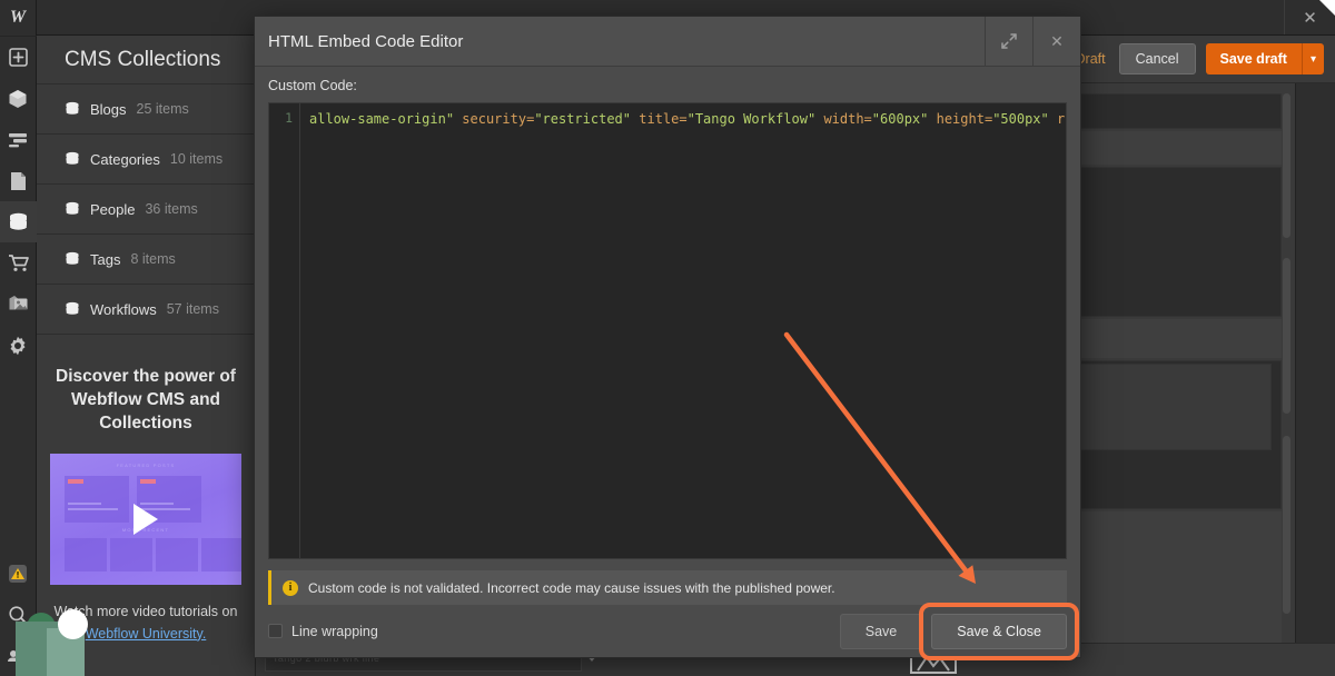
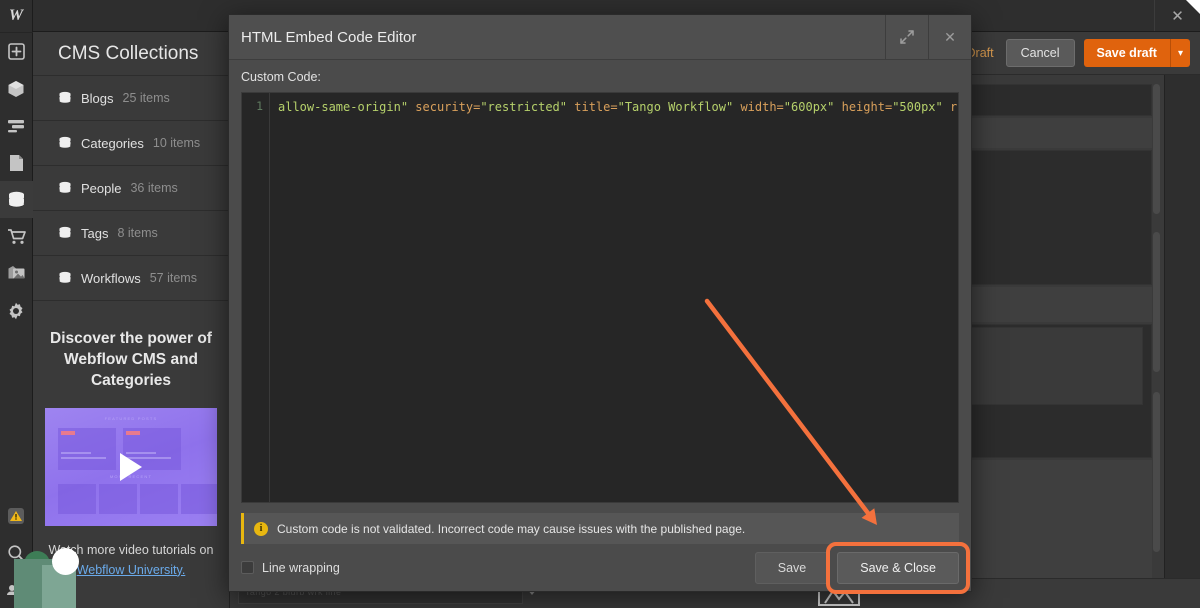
  ✕
  raft
  Cancel
  Save draft
  ▾
  Tango 2 blurb wrk line
  W
  CMS Collections
  Blogs
  25 items
  Categories
  10 items
  People
  36 items
  Tags
  8 items
  Workflows
  57 items
- Discover the power of Webflow CMS and Collections
+ Discover the power of Webflow CMS and Categories
  Wh more video tutorials on Webflow University.
  HTML Embed Code Editor
  ✕
  Custom Code:
  1
  allow-same-origin" security="restricted" title="Tango Workflow" width="600px" height="500px" r
  i
- Custom code is not validated. Incorrect code may cause issues with the published power.
+ Custom code is not validated. Incorrect code may cause issues with the published page.
  Line wrapping
  Save
  Save & Close
